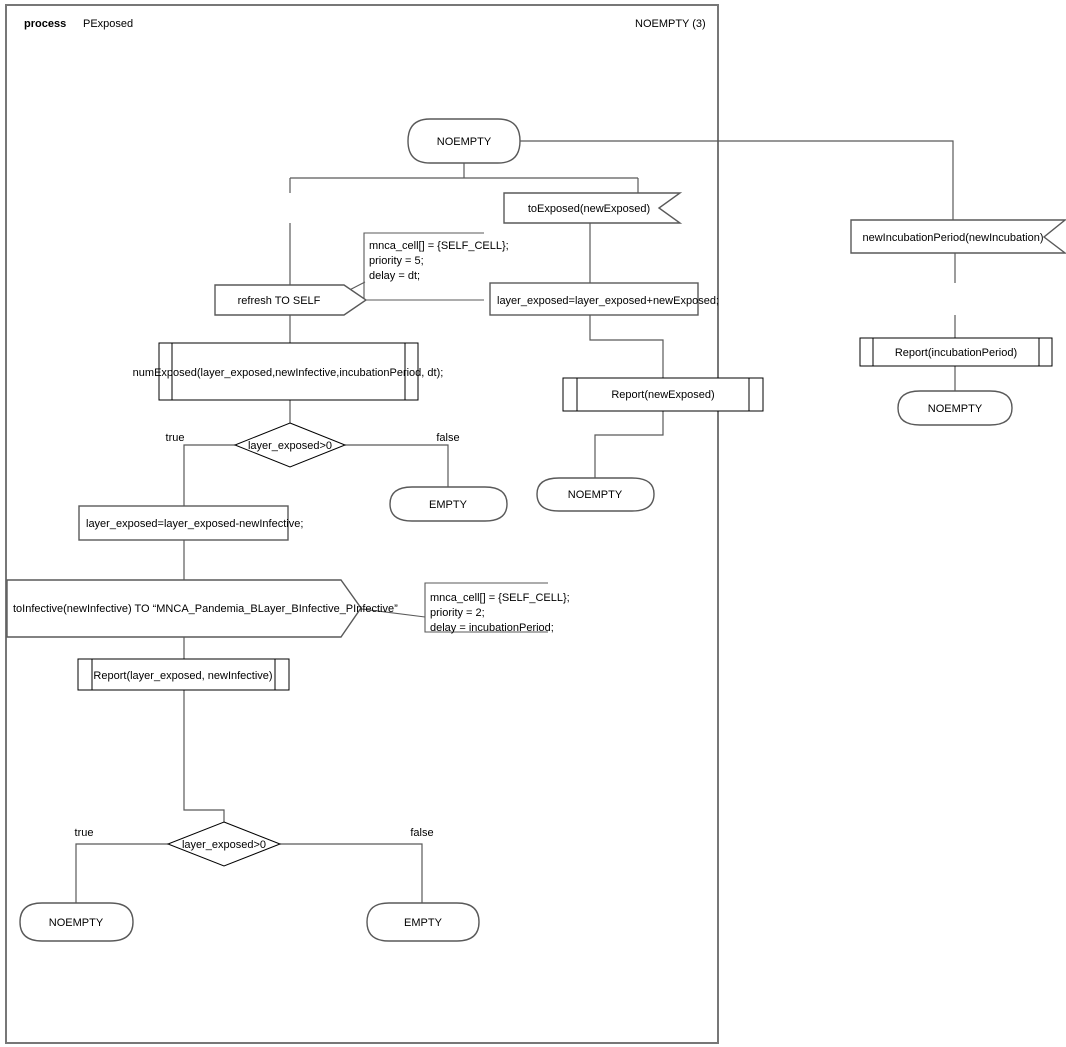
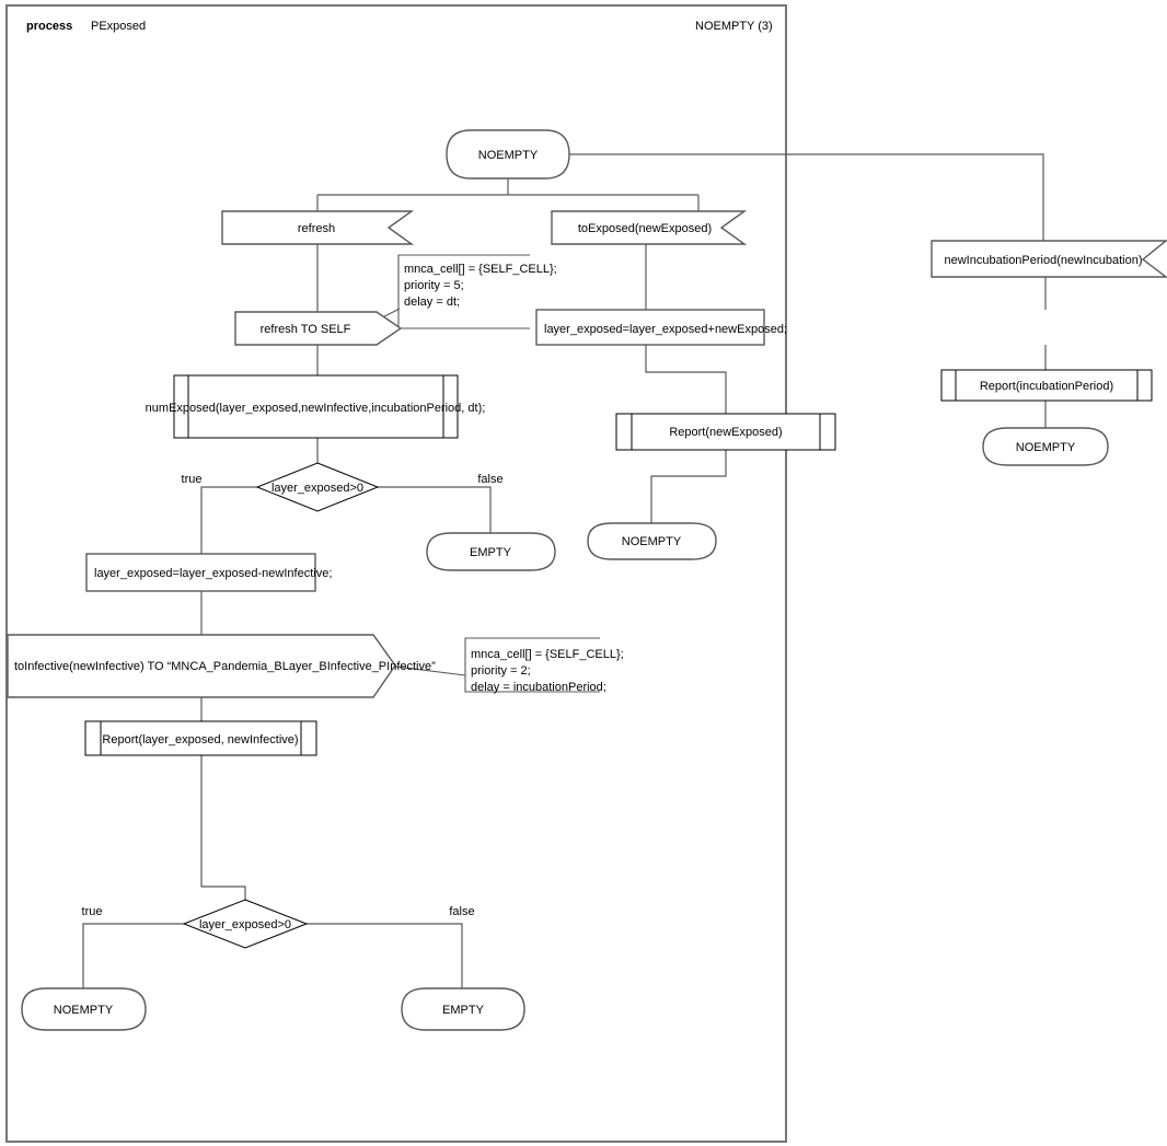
  process
  PExposed
  NOEMPTY (3)
  NOEMPTY
+ refresh
  toExposed(newExposed)
  mnca_cell[] = {SELF_CELL};
  priority = 5;
  delay = dt;
  refresh TO SELF
  layer_exposed=layer_exposed+newExposed;
  numExposed(layer_exposed,newInfective,incubationPeriod, dt);
  layer_exposed>0
  true
  false
  EMPTY
  Report(newExposed)
  NOEMPTY
  layer_exposed=layer_exposed-newInfective;
  toInfective(newInfective) TO “MNCA_Pandemia_BLayer_BInfective_PInfective”
  mnca_cell[] = {SELF_CELL};
  priority = 2;
  delay = incubationPeriod;
  Report(layer_exposed, newInfective)
  layer_exposed>0
  true
  false
  NOEMPTY
  EMPTY
  newIncubationPeriod(newIncubation)
  Report(incubationPeriod)
  NOEMPTY
